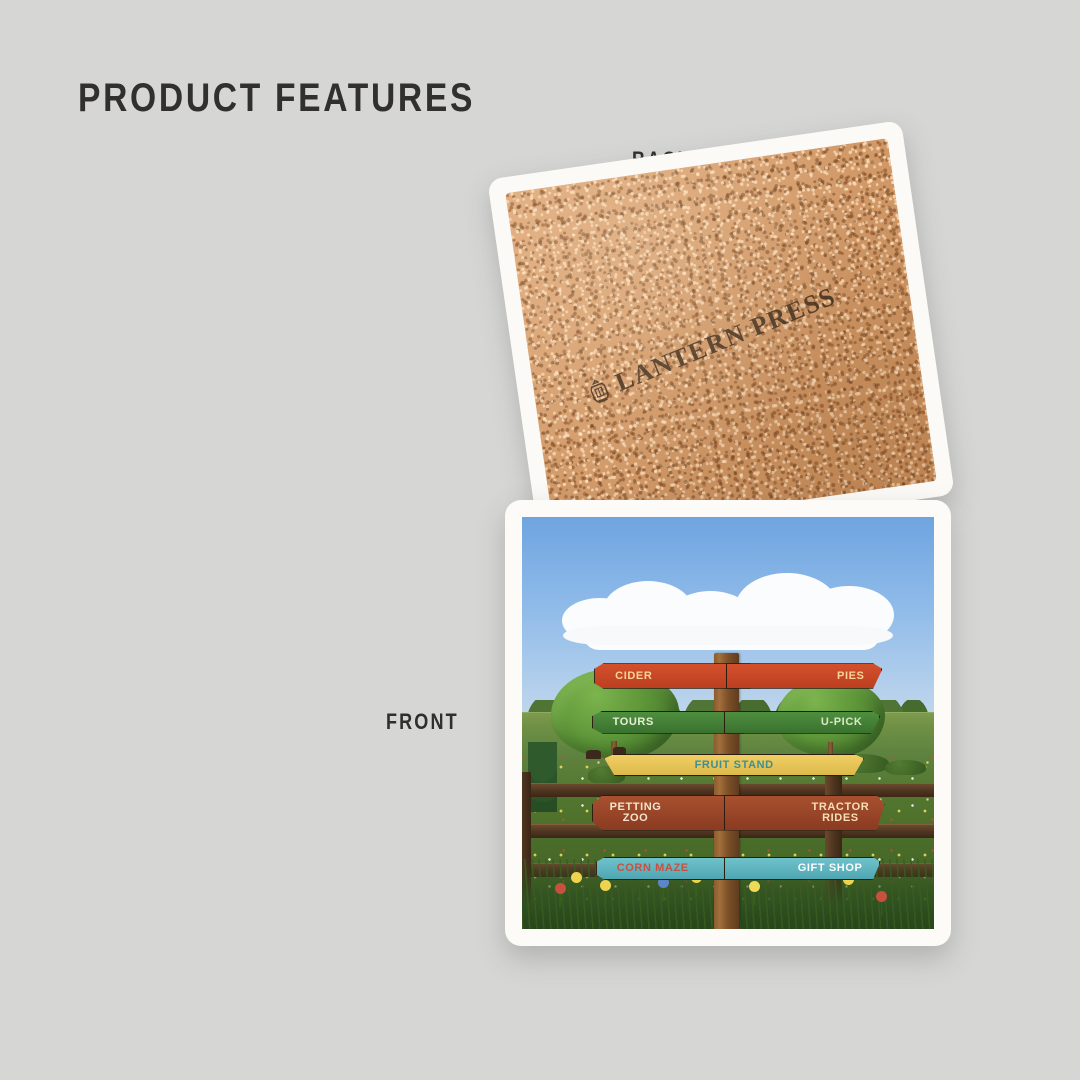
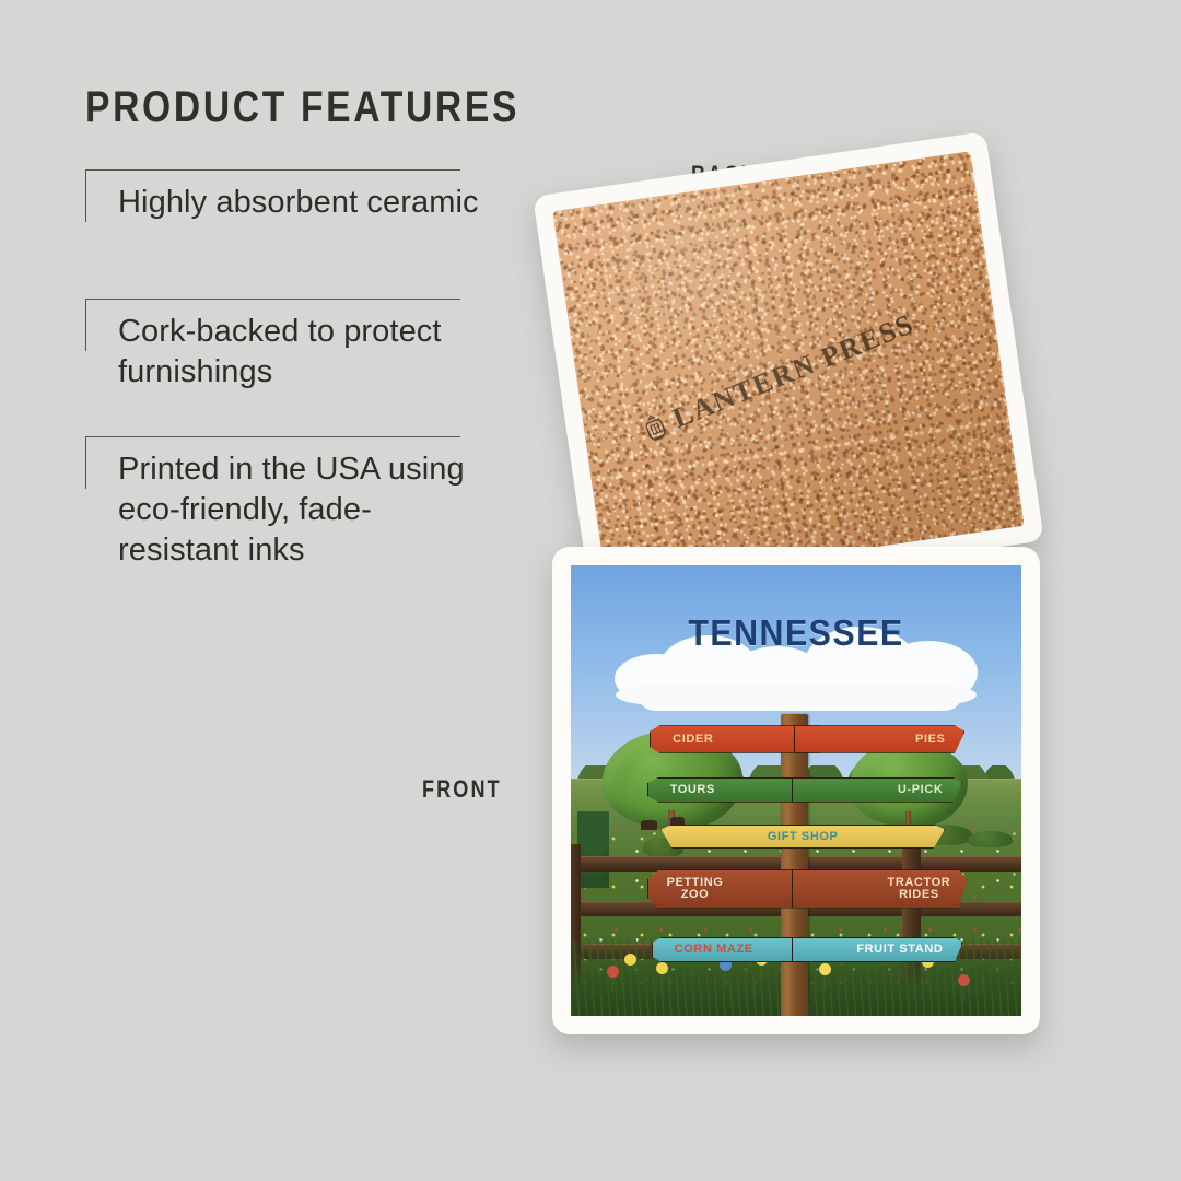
  PRODUCT FEATURES
+ Highly absorbent ceramic
+ Cork-backed to protect furnishings
+ Printed in the USA using eco-friendly, fade-resistant inks
  FRONT
+ TENNESSEE
  CIDER
  PIES
  TOURS
  U-PICK
- FRUIT STAND
+ GIFT SHOP
  PETTING
  ZOO
  TRACTOR
  RIDES
  CORN MAZE
- GIFT SHOP
+ FRUIT STAND
